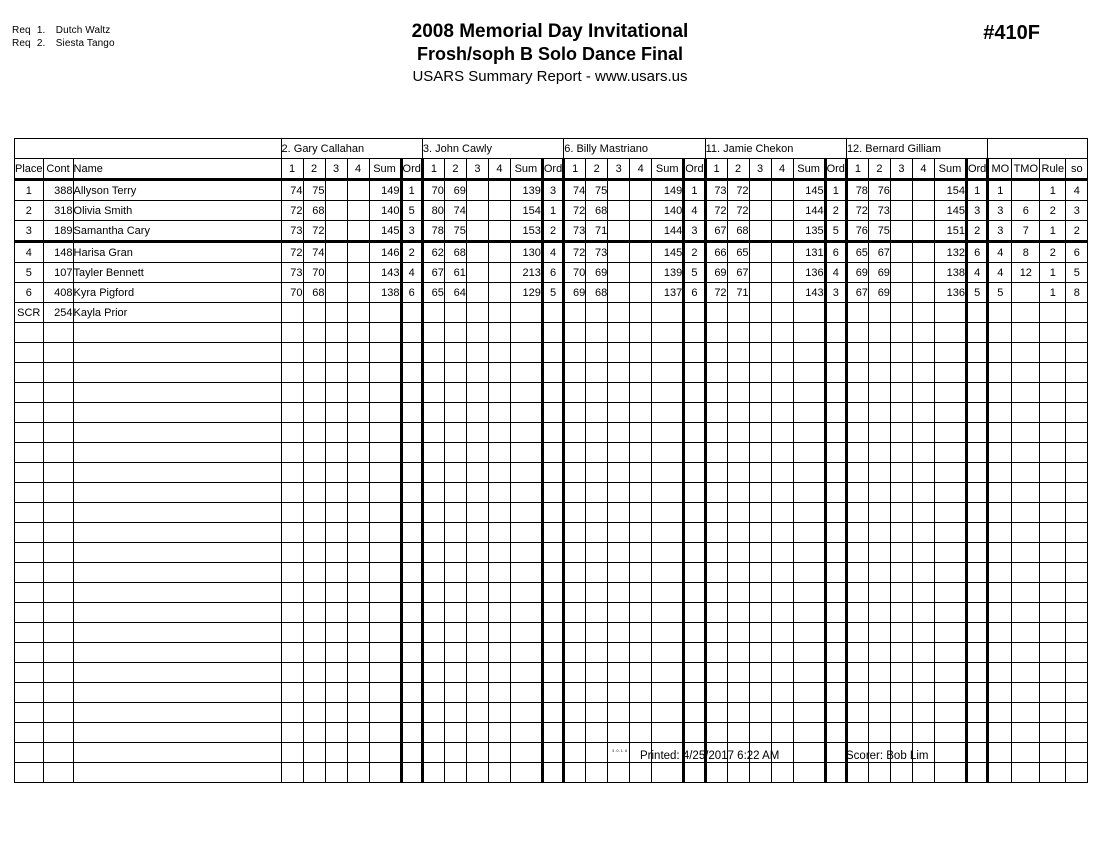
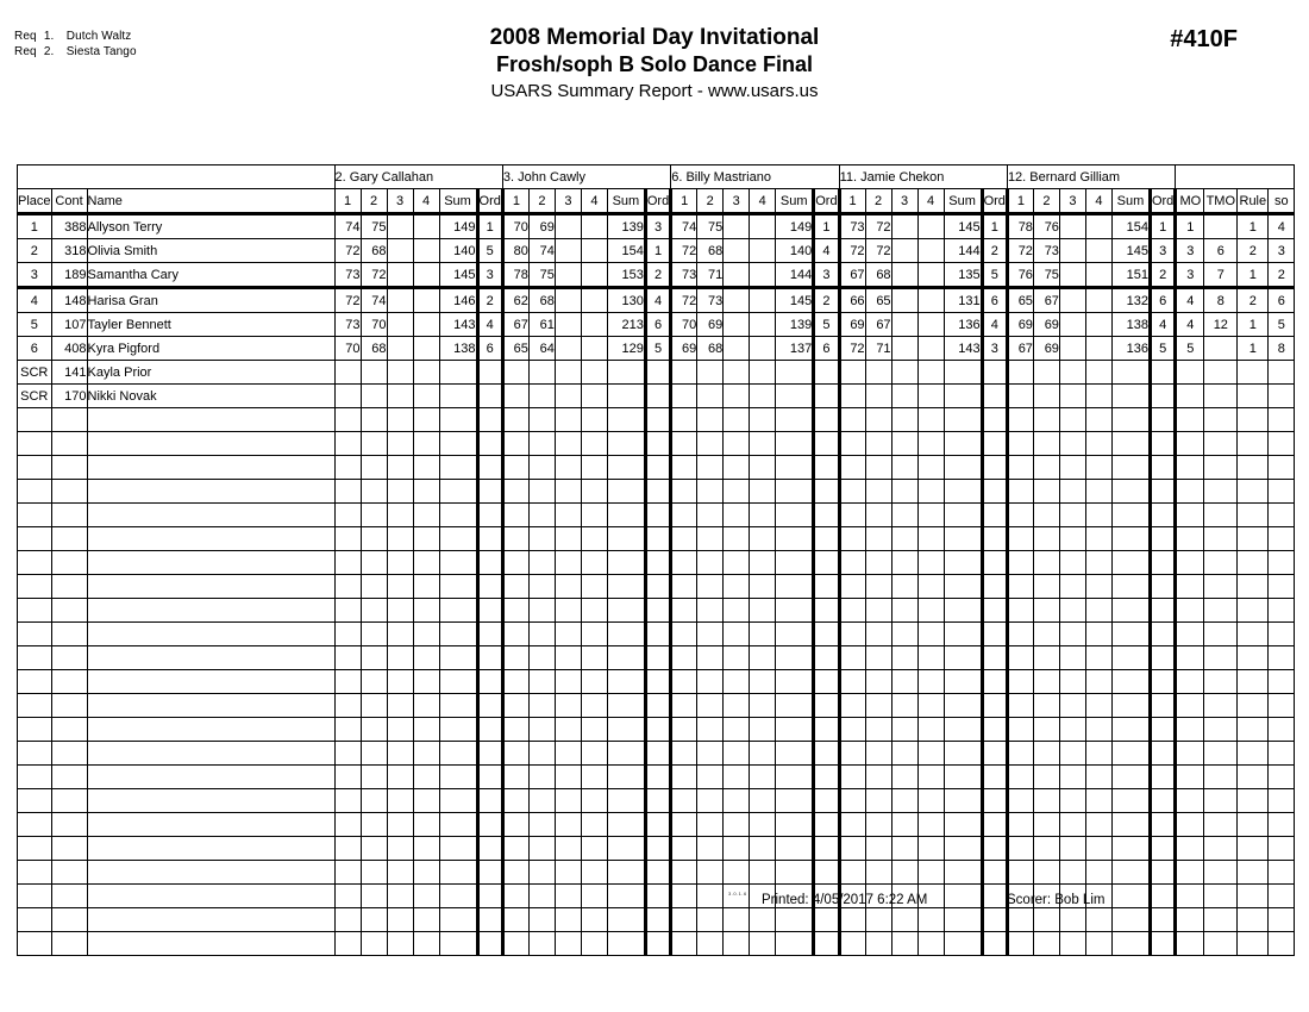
  Req 1. Dutch Waltz
  Req 2. Siesta Tango
  2008 Memorial Day Invitational
  Frosh/soph B Solo Dance Final
  USARS Summary Report - www.usars.us
  #410F
  	2. Gary Callahan	3. John Cawly	6. Billy Mastriano	11. Jamie Chekon	12. Bernard Gilliam
  Place	Cont	Name	1	2	3	4	Sum	Ord	1	2	3	4	Sum	Ord	1	2	3	4	Sum	Ord	1	2	3	4	Sum	Ord	1	2	3	4	Sum	Ord	MO	TMO	Rule	so
  1	388	Allyson Terry	74	75			149	1	70	69			139	3	74	75			149	1	73	72			145	1	78	76			154	1	1		1	4
  2	318	Olivia Smith	72	68			140	5	80	74			154	1	72	68			140	4	72	72			144	2	72	73			145	3	3	6	2	3
  3	189	Samantha Cary	73	72			145	3	78	75			153	2	73	71			144	3	67	68			135	5	76	75			151	2	3	7	1	2
  4	148	Harisa Gran	72	74			146	2	62	68			130	4	72	73			145	2	66	65			131	6	65	67			132	6	4	8	2	6
  5	107	Tayler Bennett	73	70			143	4	67	61			213	6	70	69			139	5	69	67			136	4	69	69			138	4	4	12	1	5
  6	408	Kyra Pigford	70	68			138	6	65	64			129	5	69	68			137	6	72	71			143	3	67	69			136	5	5		1	8
- SCR	254	Kayla Prior
+ SCR	141	Kayla Prior
+ SCR	170	Nikki Novak
- Printed: 4/25/2017 6:22 AM
+ Printed: 4/05/2017 6:22 AM
  Scorer: Bob Lim
